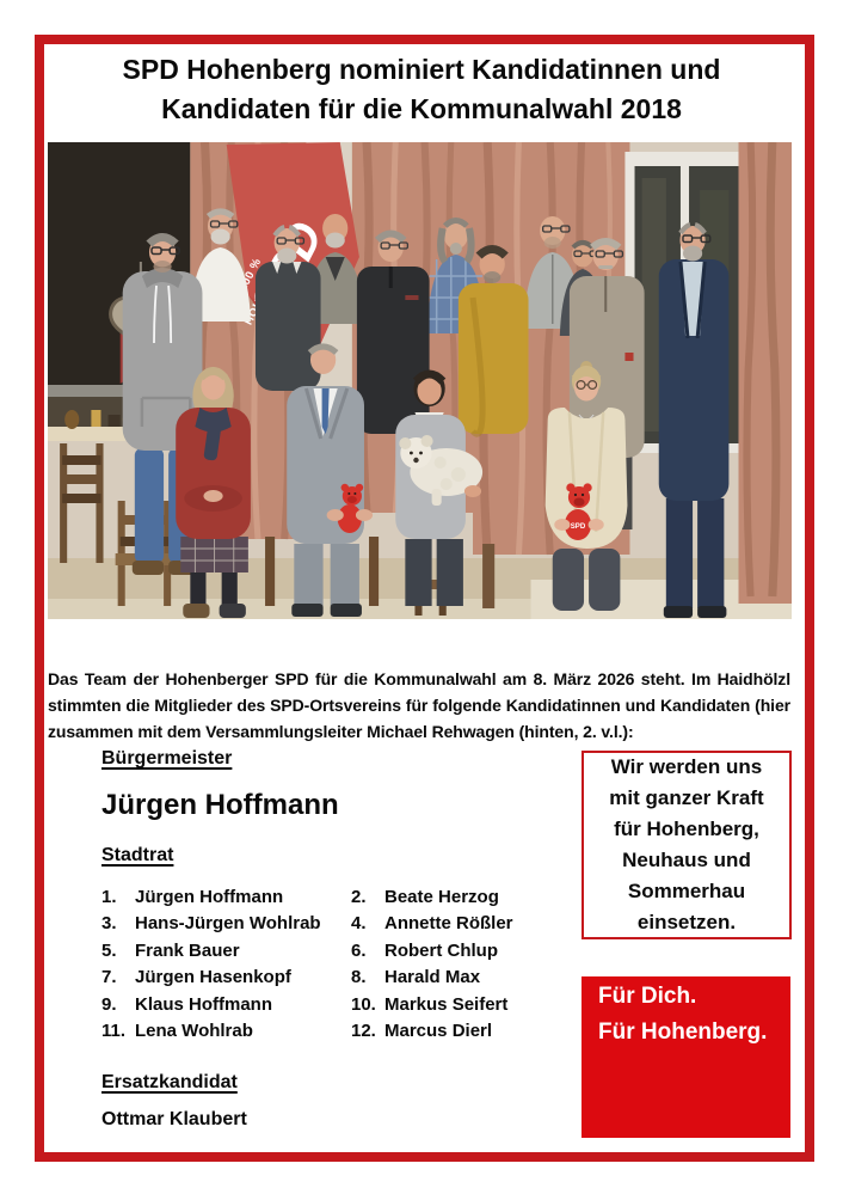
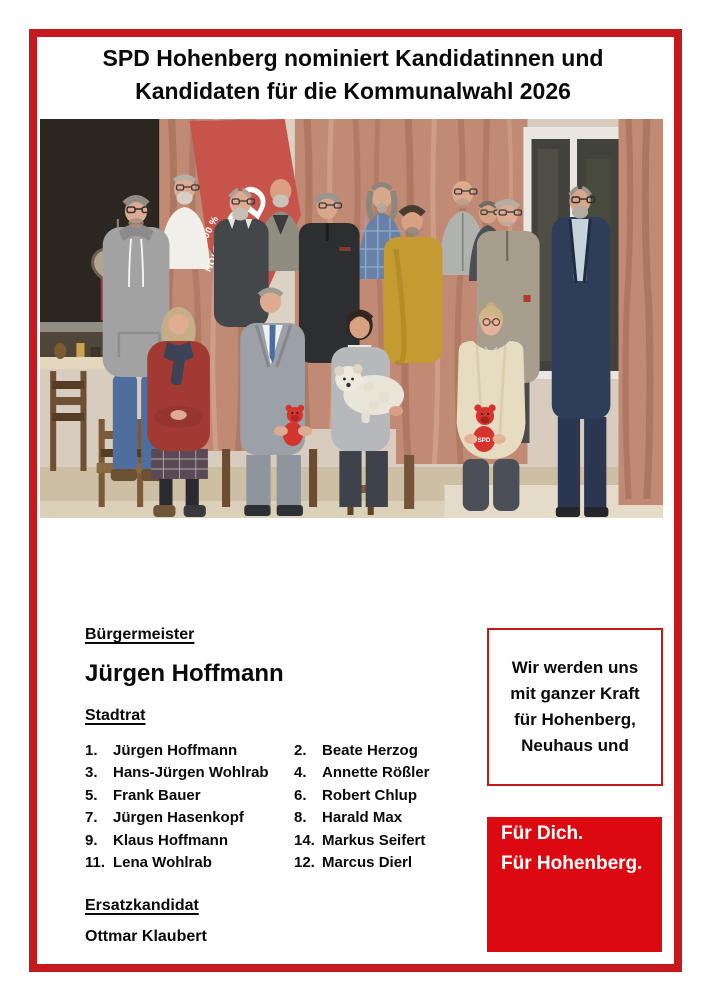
  SPD Hohenberg nominiert Kandidatinnen und
- Kandidaten für die Kommunalwahl 2018
+ Kandidaten für die Kommunalwahl 2026
- Das Team der Hohenberger SPD für die Kommunalwahl am 8. März 2026 steht. Im Haidhölzl stimmten die Mitglieder des SPD-Ortsvereins für folgende Kandidatinnen und Kandidaten (hier zusammen mit dem Versammlungsleiter Michael Rehwagen (hinten, 2. v.l.):
  Bürgermeister
  Jürgen Hoffmann
  Stadtrat
  1.
  Jürgen Hoffmann
  2.
  Beate Herzog
  3.
  Hans-Jürgen Wohlrab
  4.
  Annette Rößler
  5.
  Frank Bauer
  6.
  Robert Chlup
  7.
  Jürgen Hasenkopf
  8.
  Harald Max
  9.
  Klaus Hoffmann
- 10.
+ 14.
  Markus Seifert
  11.
  Lena Wohlrab
  12.
  Marcus Dierl
  Ersatzkandidat
  Ottmar Klaubert
  Wir werden uns
  mit ganzer Kraft
  für Hohenberg,
  Neuhaus und
- Sommerhau
- einsetzen.
  Für Dich.
  Für Hohenberg.
